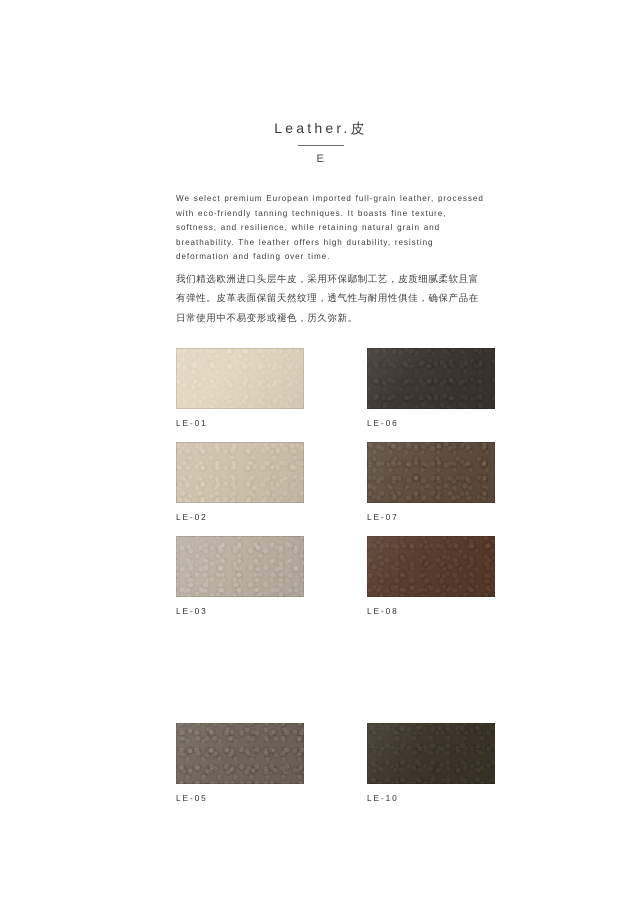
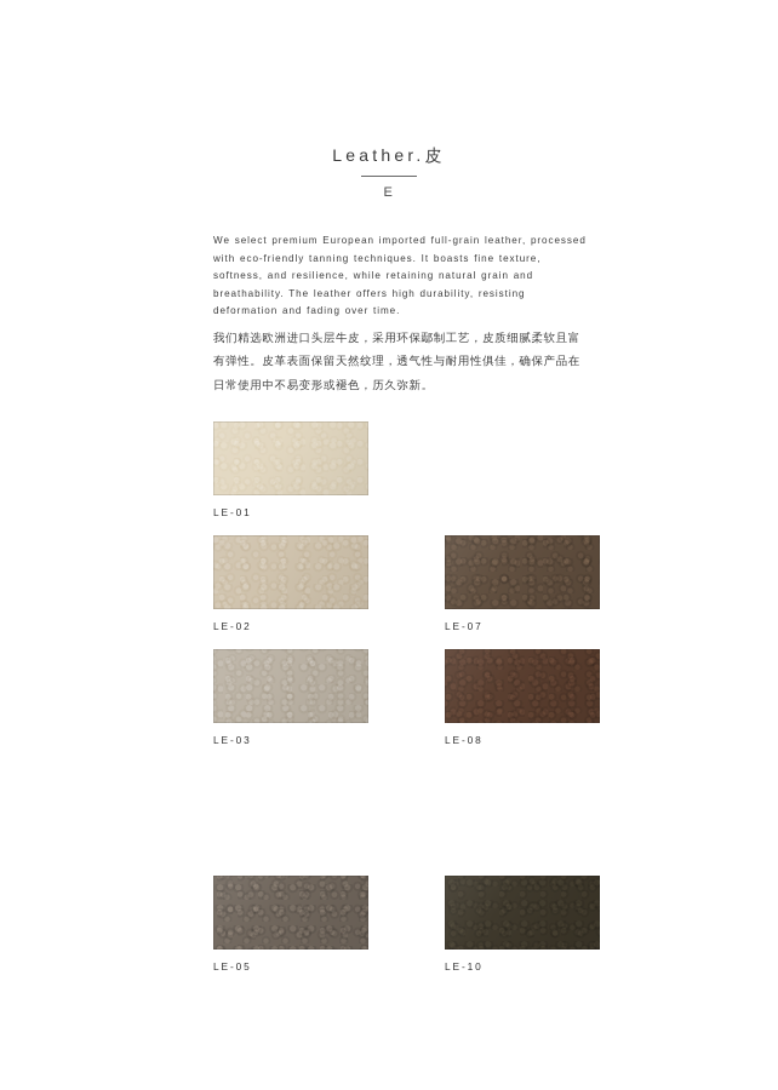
  Leather.皮
  E
  We select premium European imported full-grain leather, processed with eco-friendly tanning techniques. It boasts fine texture, softness, and resilience, while retaining natural grain and breathability. The leather offers high durability, resisting deformation and fading over time.
  我们精选欧洲进口头层牛皮，采用环保鄢制工艺，皮质细腻柔软且富有弹性。皮革表面保留天然纹理，透气性与耐用性俱佳，确保产品在日常使用中不易变形或褪色，历久弥新。
  LE-01
  LE-02
  LE-03
  LE-05
- LE-06
  LE-07
  LE-08
  LE-10
